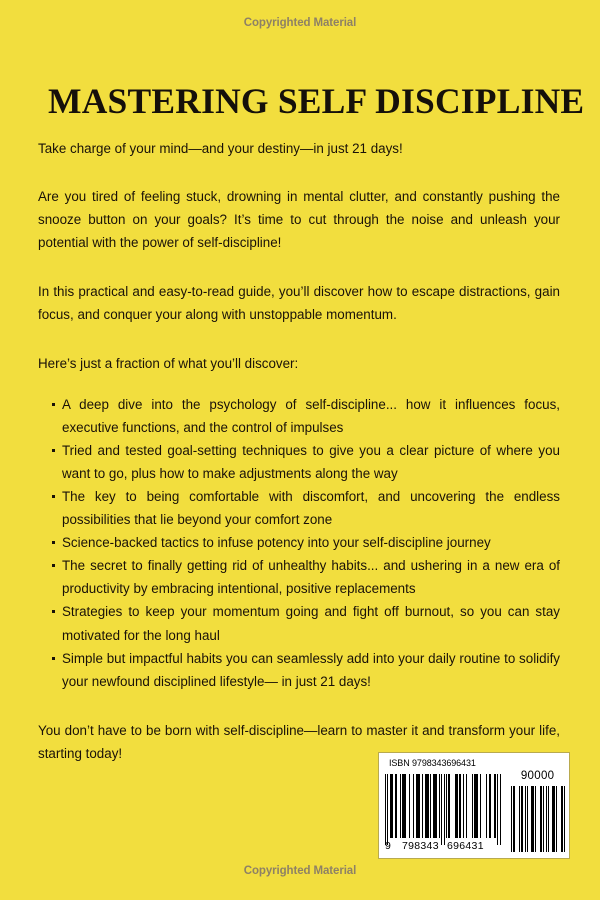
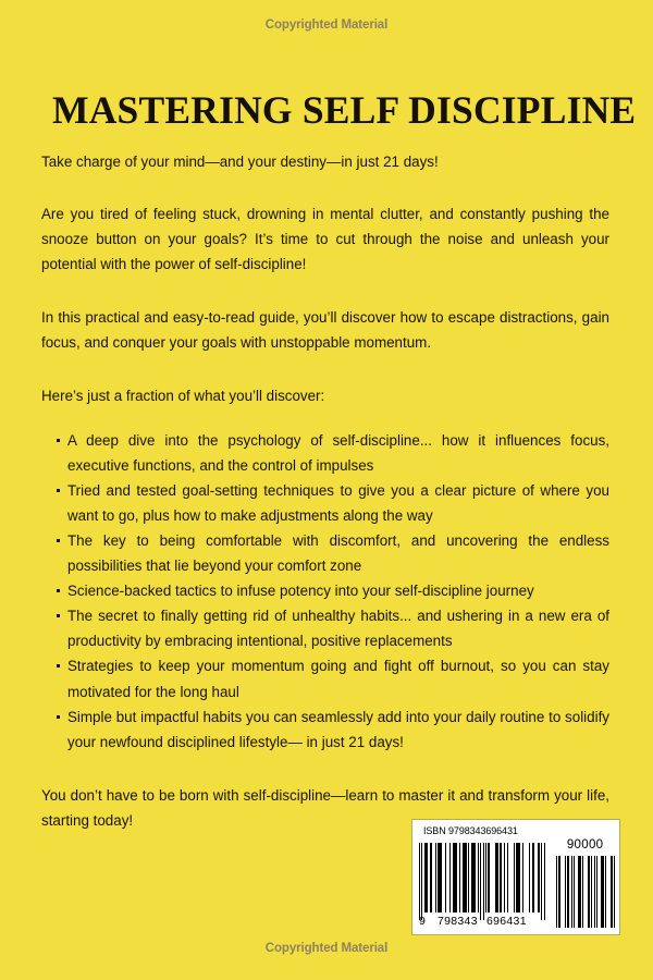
  Copyrighted Material
  MASTERING SELF DISCIPLINE
  Take charge of your mind—and your destiny—in just 21 days!
  Are you tired of feeling stuck, drowning in mental clutter, and constantly pushing the snooze button on your goals? It’s time to cut through the noise and unleash your potential with the power of self-discipline!
- In this practical and easy-to-read guide, you’ll discover how to escape distractions, gain focus, and conquer your along with unstoppable momentum.
+ In this practical and easy-to-read guide, you’ll discover how to escape distractions, gain focus, and conquer your goals with unstoppable momentum.
  Here’s just a fraction of what you’ll discover:
  A deep dive into the psychology of self-discipline... how it influences focus, executive functions, and the control of impulses
  Tried and tested goal-setting techniques to give you a clear picture of where you want to go, plus how to make adjustments along the way
  The key to being comfortable with discomfort, and uncovering the endless possibilities that lie beyond your comfort zone
  Science-backed tactics to infuse potency into your self-discipline journey
  The secret to finally getting rid of unhealthy habits... and ushering in a new era of productivity by embracing intentional, positive replacements
  Strategies to keep your momentum going and fight off burnout, so you can stay motivated for the long haul
  Simple but impactful habits you can seamlessly add into your daily routine to solidify your newfound disciplined lifestyle— in just 21 days!
  You don’t have to be born with self-discipline—learn to master it and transform your life, starting today!
  ISBN 9798343696431
  9
  798343
  696431
  90000
  Copyrighted Material
